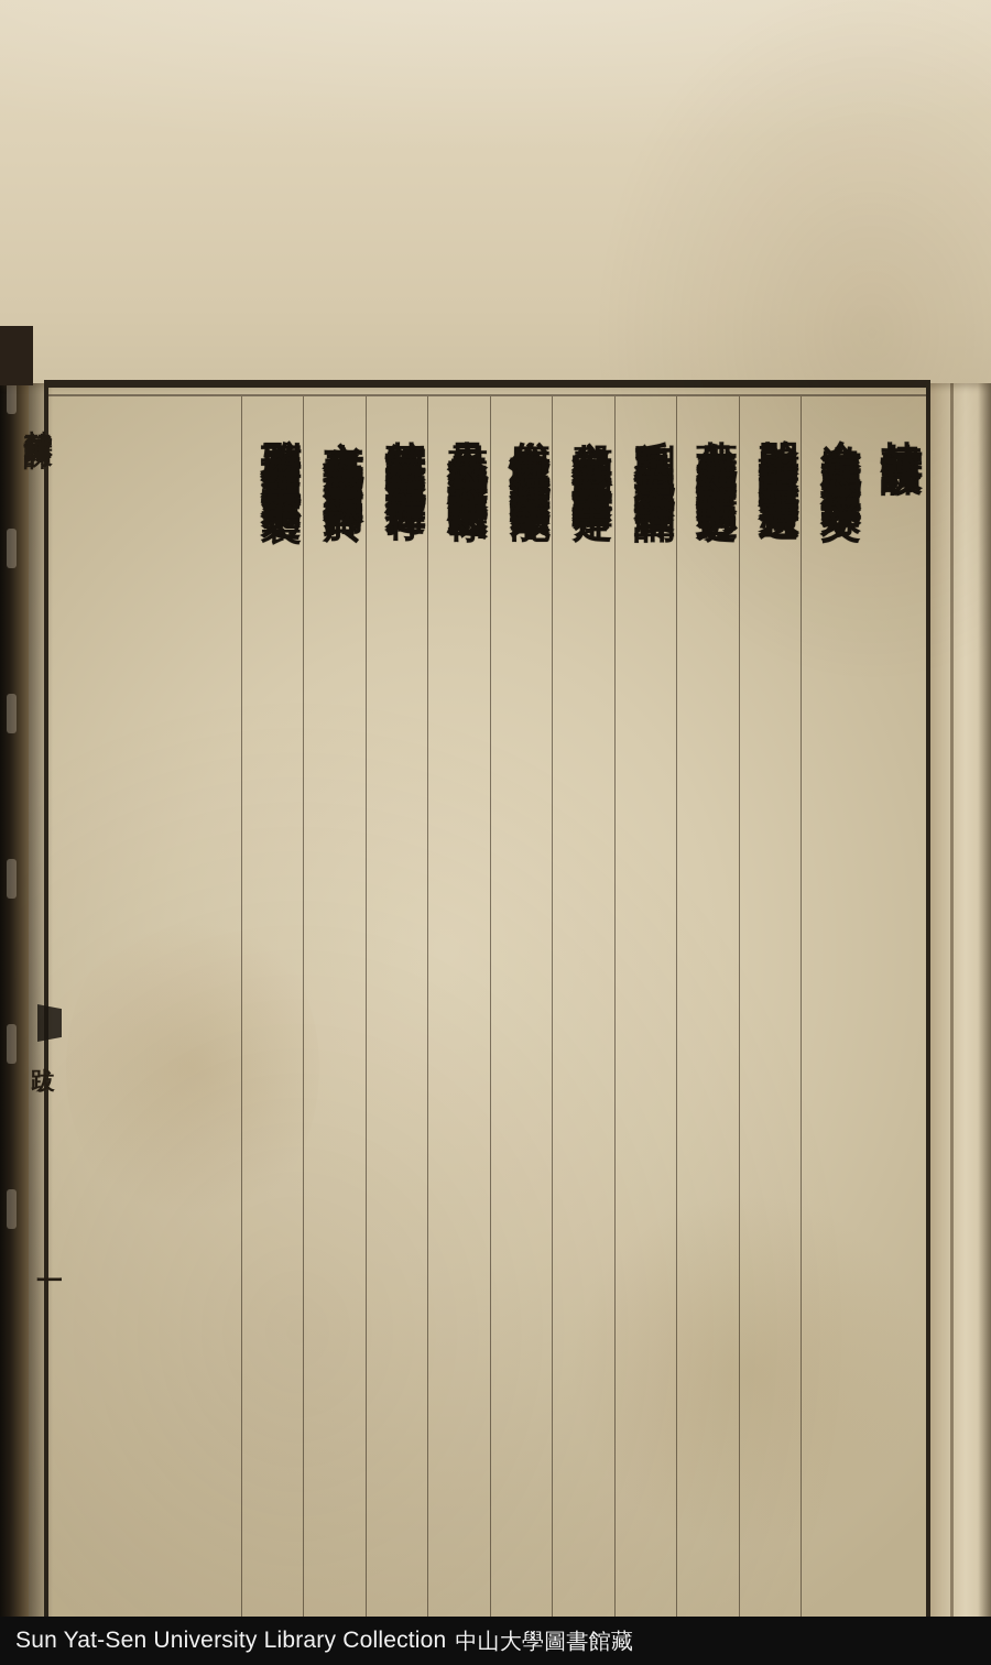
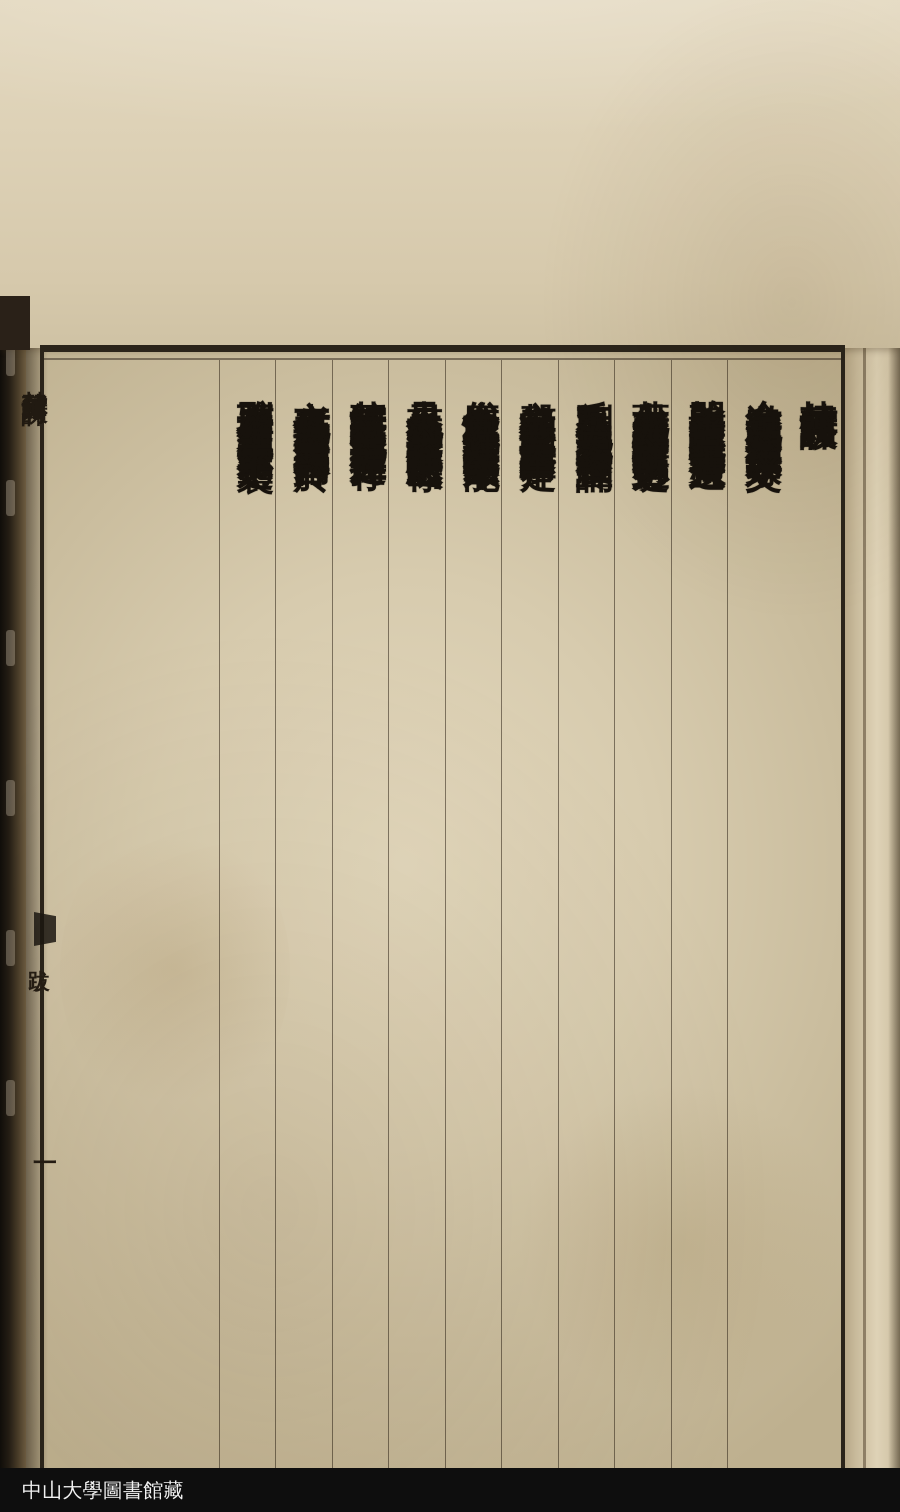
- Sun Yat-Sen University Library Collection
  中山大學圖書館藏
